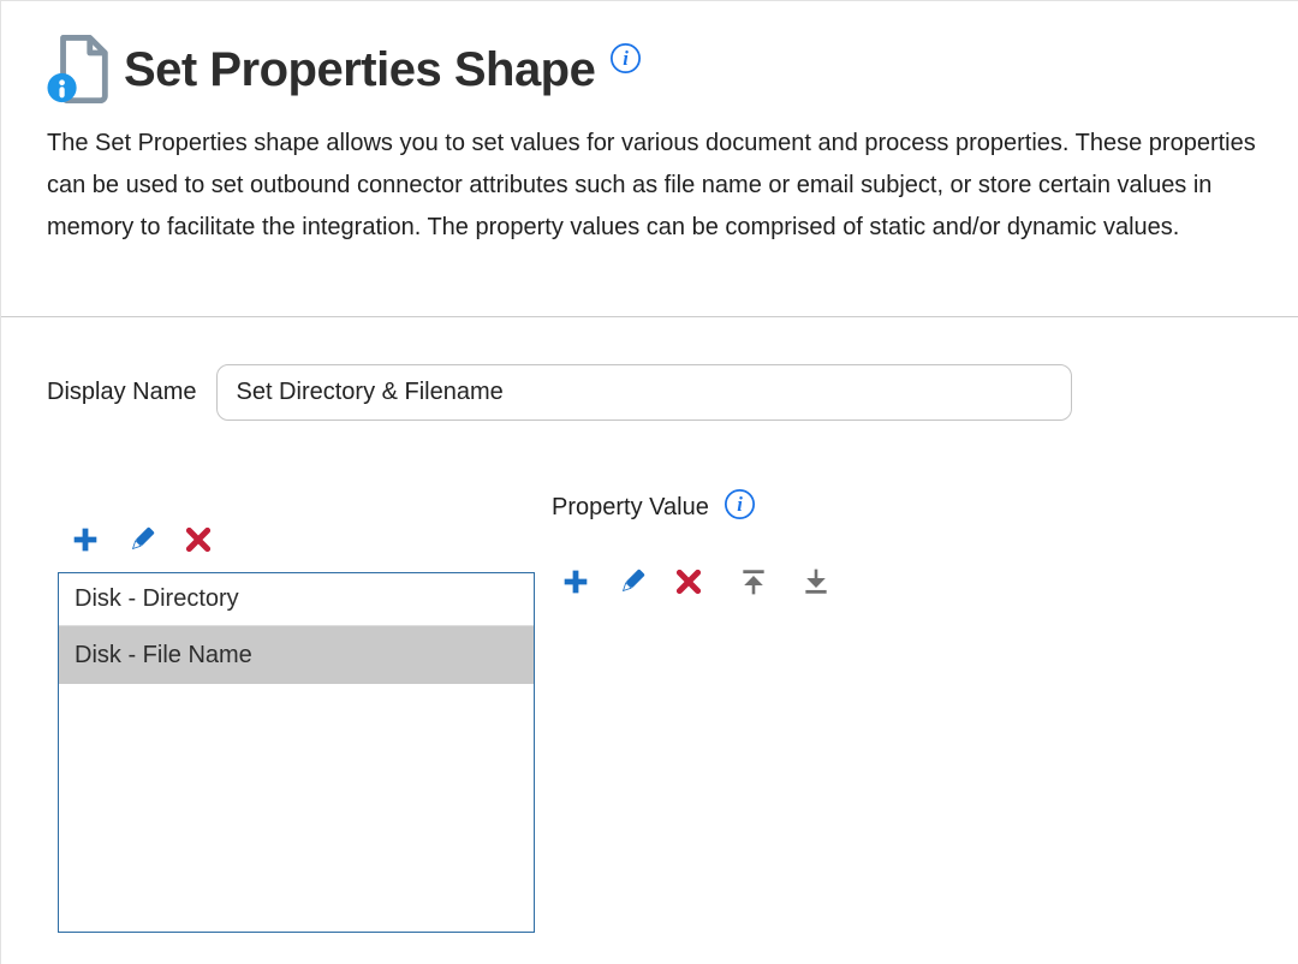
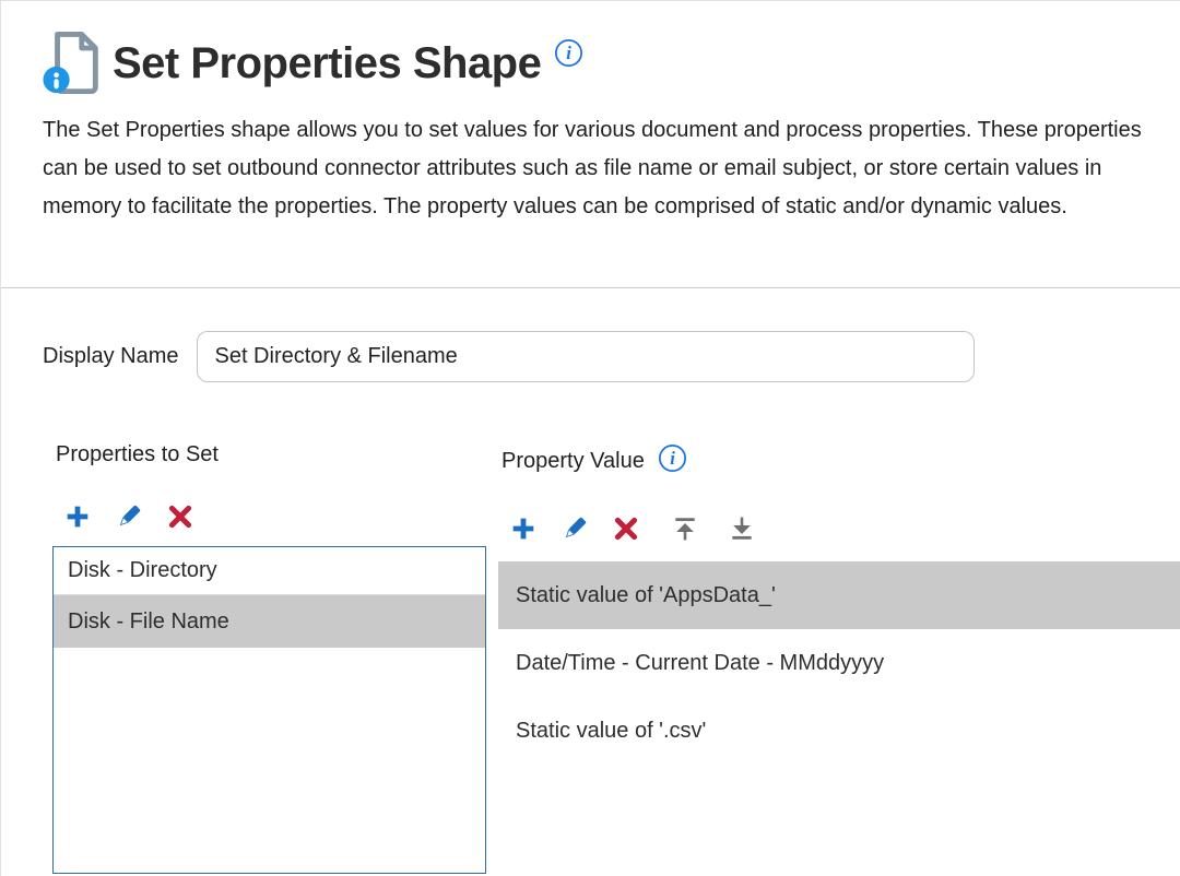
  Set Properties Shape
  i
- The Set Properties shape allows you to set values for various document and process properties. These properties can be used to set outbound connector attributes such as file name or email subject, or store certain values in memory to facilitate the integration. The property values can be comprised of static and/or dynamic values.
+ The Set Properties shape allows you to set values for various document and process properties. These properties can be used to set outbound connector attributes such as file name or email subject, or store certain values in memory to facilitate the properties. The property values can be comprised of static and/or dynamic values.
  Display Name
  Set Directory & Filename
+ Properties to Set
  Disk - Directory
  Disk - File Name
  Property Value
  i
+ Static value of 'AppsData_'
+ Date/Time - Current Date - MMddyyyy
+ Static value of '.csv'
